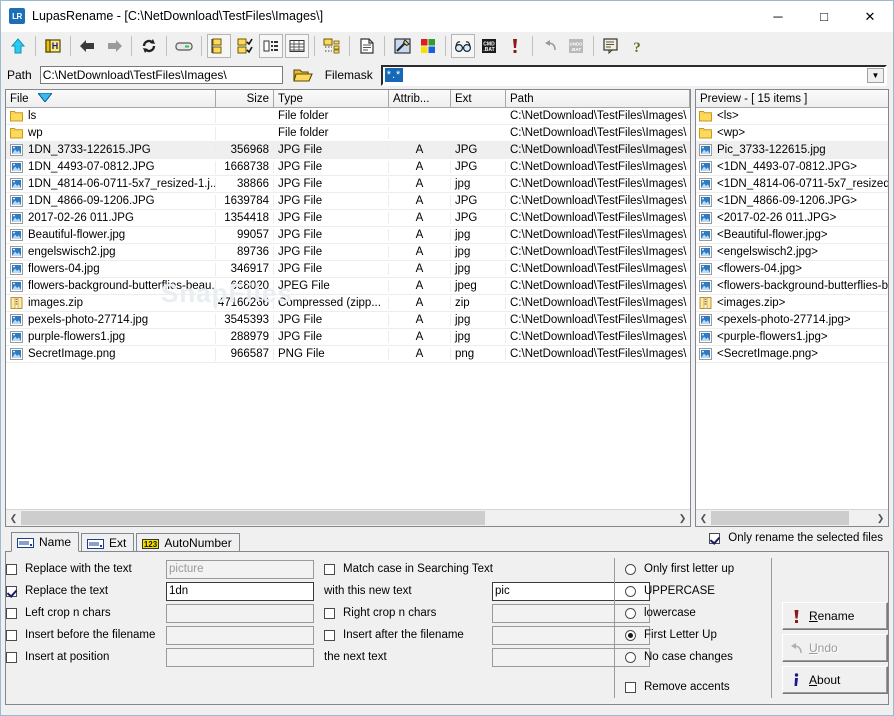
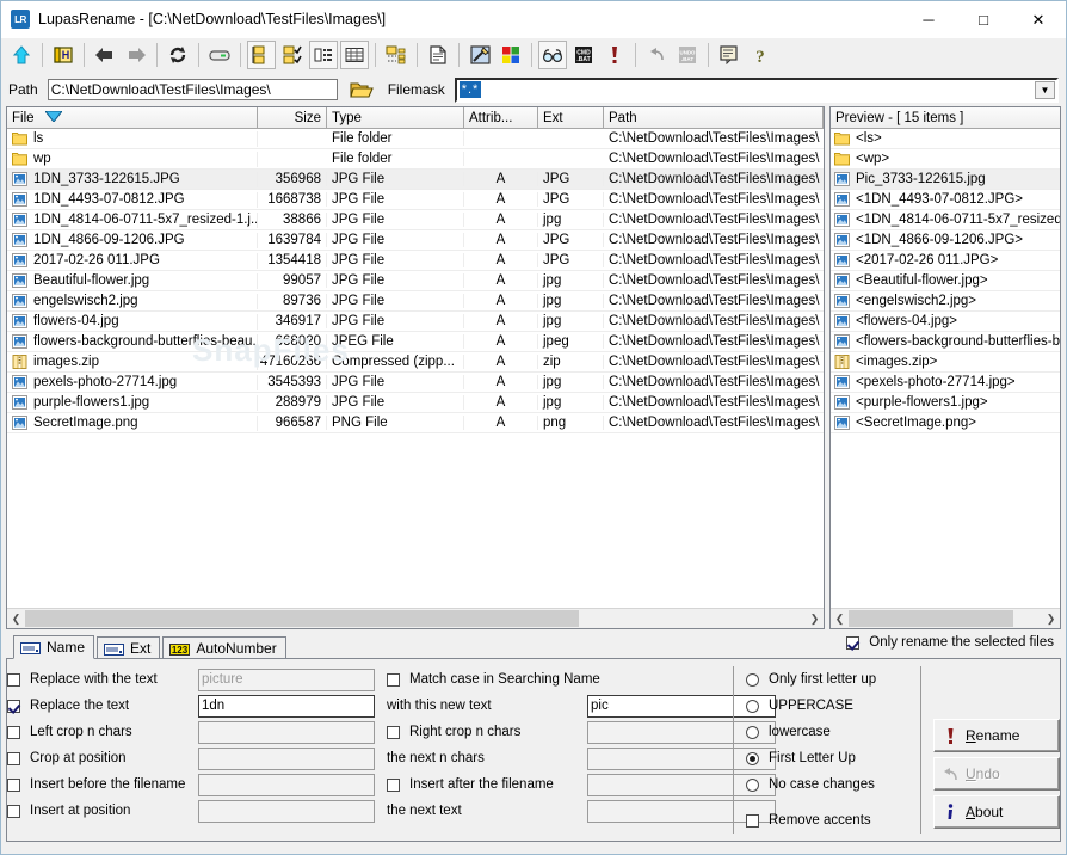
  LR
  LupasRename - [C:\NetDownload\TestFiles\Images\]
  ─
  □
  ✕
  H
  ?
  Path
  C:\NetDownload\TestFiles\Images\
  Filemask
  *.*
  ▼
  File
  Size
  Type
  Attrib...
  Ext
  Path
  SnapFiles
  ls
  File folder
  C:\NetDownload\TestFiles\Images\
  wp
  File folder
  C:\NetDownload\TestFiles\Images\
  1DN_3733-122615.JPG
  356968
  JPG File
  A
  JPG
  C:\NetDownload\TestFiles\Images\
  1DN_4493-07-0812.JPG
  1668738
  JPG File
  A
  JPG
  C:\NetDownload\TestFiles\Images\
  1DN_4814-06-0711-5x7_resized-1.j..
  38866
  JPG File
  A
  jpg
  C:\NetDownload\TestFiles\Images\
  1DN_4866-09-1206.JPG
  1639784
  JPG File
  A
  JPG
  C:\NetDownload\TestFiles\Images\
  2017-02-26 011.JPG
  1354418
  JPG File
  A
  JPG
  C:\NetDownload\TestFiles\Images\
  Beautiful-flower.jpg
  99057
  JPG File
  A
  jpg
  C:\NetDownload\TestFiles\Images\
  engelswisch2.jpg
  89736
  JPG File
  A
  jpg
  C:\NetDownload\TestFiles\Images\
  flowers-04.jpg
  346917
  JPG File
  A
  jpg
  C:\NetDownload\TestFiles\Images\
  flowers-background-butterflies-beau.
  668020
  JPEG File
  A
  jpeg
  C:\NetDownload\TestFiles\Images\
  images.zip
  47160266
  Compressed (zipp...
  A
  zip
  C:\NetDownload\TestFiles\Images\
  pexels-photo-27714.jpg
  3545393
  JPG File
  A
  jpg
  C:\NetDownload\TestFiles\Images\
  purple-flowers1.jpg
  288979
  JPG File
  A
  jpg
  C:\NetDownload\TestFiles\Images\
  SecretImage.png
  966587
  PNG File
  A
  png
  C:\NetDownload\TestFiles\Images\
  ❮
  ❯
  Preview - [ 15 items ]
  <ls>
  <wp>
  Pic_3733-122615.jpg
  <1DN_4493-07-0812.JPG>
  <1DN_4814-06-0711-5x7_resized
  <1DN_4866-09-1206.JPG>
  <2017-02-26 011.JPG>
  <Beautiful-flower.jpg>
  <engelswisch2.jpg>
  <flowers-04.jpg>
  <flowers-background-butterflies-b
  <images.zip>
  <pexels-photo-27714.jpg>
  <purple-flowers1.jpg>
  <SecretImage.png>
  ❮
  ❯
  Only rename the selected files
  Name
  Ext
  123
  AutoNumber
  Replace with the text
  picture
- Match case in Searching Text
+ Match case in Searching Name
  Replace the text
  1dn
  with this new text
  pic
  Left crop n chars
  Right crop n chars
+ Crop at position
+ the next n chars
  Insert before the filename
  Insert after the filename
  Insert at position
  the next text
  Only first letter up
  UPPERCASE
  lowercase
  First Letter Up
  No case changes
  Remove accents
  Rename
  Undo
  About
